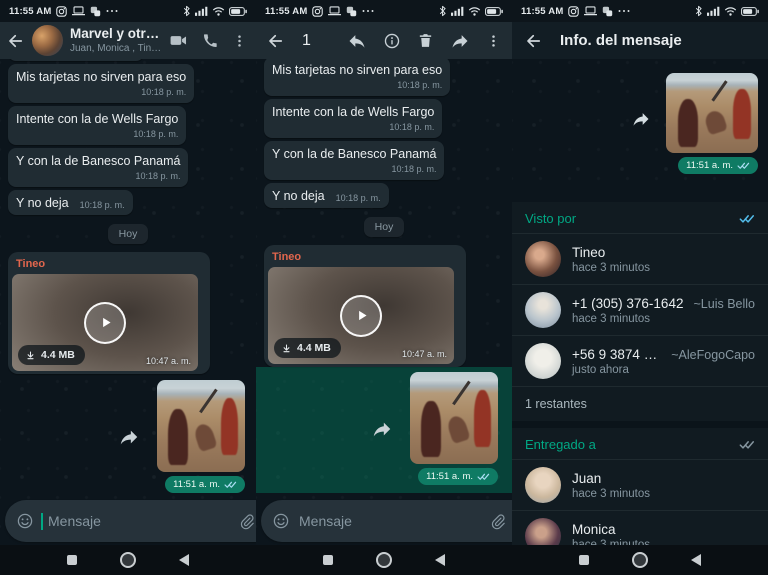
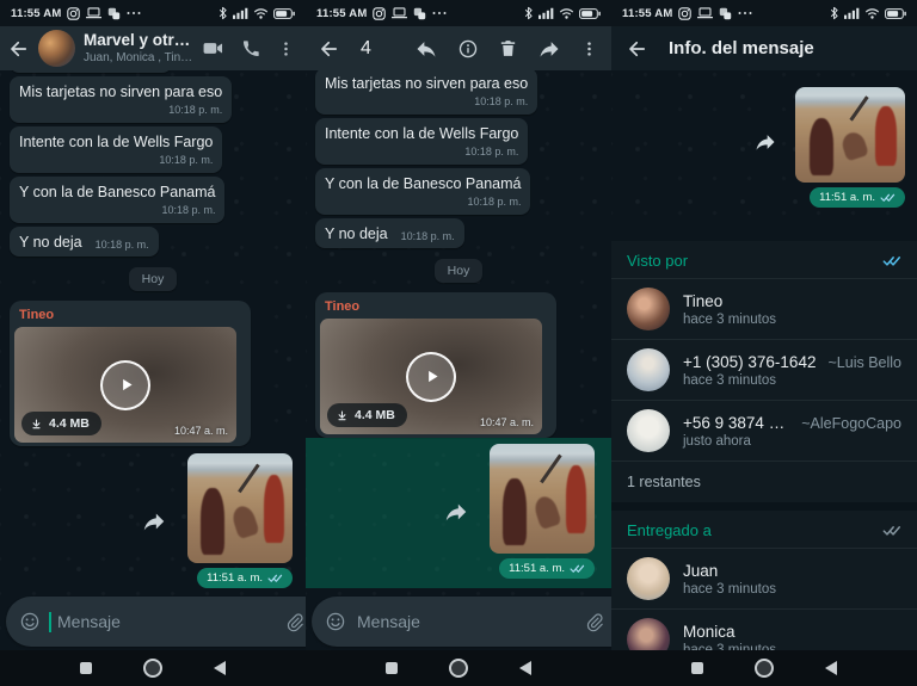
  11:55 AM
  Marvel y otros
  Juan, Monica , Tineo
  Mis tarjetas no sirven para eso
  10:18 p. m.
  Intente con la de Wells Fargo
  10:18 p. m.
  Y con la de Banesco Panamá
  10:18 p. m.
  Y no deja 10:18 p. m.
  Hoy
  Tineo
  4.4 MB
  10:47 a. m.
  11:51 a. m.
  Mensaje
  11:55 AM
- 1
+ 4
  Mis tarjetas no sirven para eso
  10:18 p. m.
  Intente con la de Wells Fargo
  10:18 p. m.
  Y con la de Banesco Panamá
  10:18 p. m.
  Y no deja 10:18 p. m.
  Hoy
  Tineo
  4.4 MB
  10:47 a. m.
  11:51 a. m.
  Mensaje
  11:55 AM
  Info. del mensaje
  11:51 a. m.
  Visto por
  Tineo
  hace 3 minutos
  +1 (305) 376-1642
  ~Luis Bello
  hace 3 minutos
  +56 9 3874 77.
  ~AleFogoCapo
  justo ahora
  1 restantes
  Entregado a
  Juan
  hace 3 minutos
  Monica
